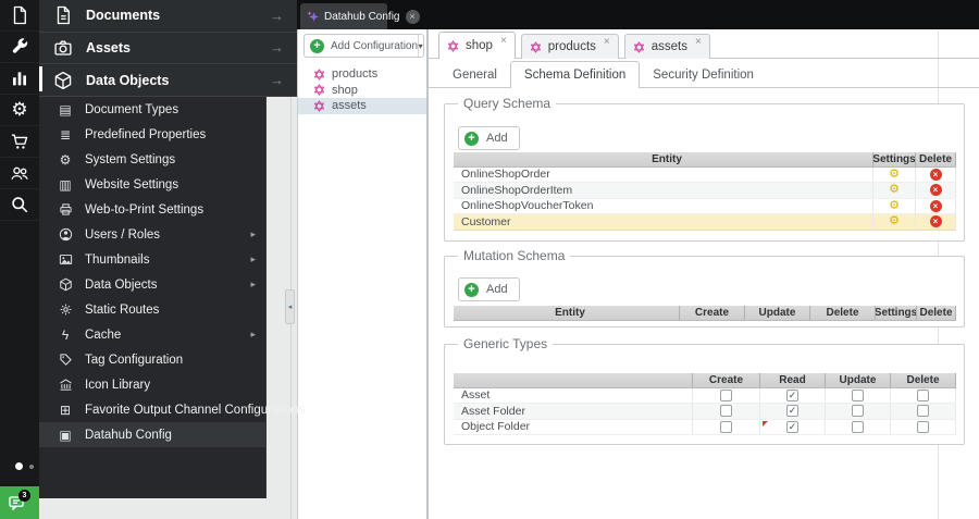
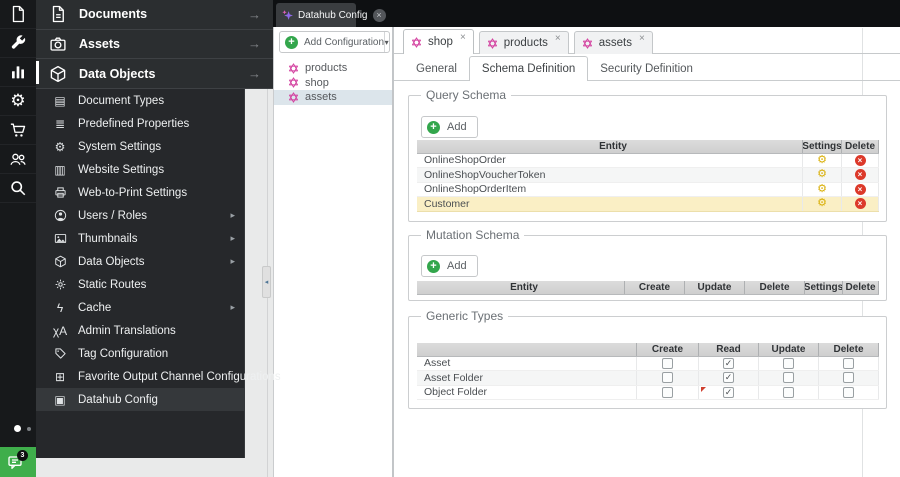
  ⚙
  Documents
  →
  Assets
  →
  Data Objects
  →
  ▤
  Document Types
  ≣
  Predefined Properties
  ⚙
  System Settings
  ▥
  Website Settings
  Web-to-Print Settings
  Users / Roles
  ▸
  Thumbnails
  ▸
  Data Objects
  ▸
  Static Routes
  ϟ
  Cache
  ▸
+ χA
+ Admin Translations
  Tag Configuration
- Icon Library
  ⊞
  Favorite Output Channel Configurations
  ▣
  Datahub Config
  Datahub Config
  ×
  +
  Add Configuration
  ▾
  products
  shop
  assets
  shop
  ×
  products
  ×
  assets
  ×
  General
  Schema Definition
  Security Definition
  Query Schema
  +
  Add
  Entity
  Settings
  Delete
  OnlineShopOrder
  ⚙
  ×
- OnlineShopOrderItem
+ OnlineShopVoucherToken
  ⚙
  ×
- OnlineShopVoucherToken
+ OnlineShopOrderItem
  ⚙
  ×
  Customer
  ⚙
  ×
  Mutation Schema
  +
  Add
  Entity
  Create
  Update
  Delete
  Settings
  Delete
  Generic Types
  Create
  Read
  Update
  Delete
  Asset
  ✓
  Asset Folder
  ✓
  Object Folder
  ✓
